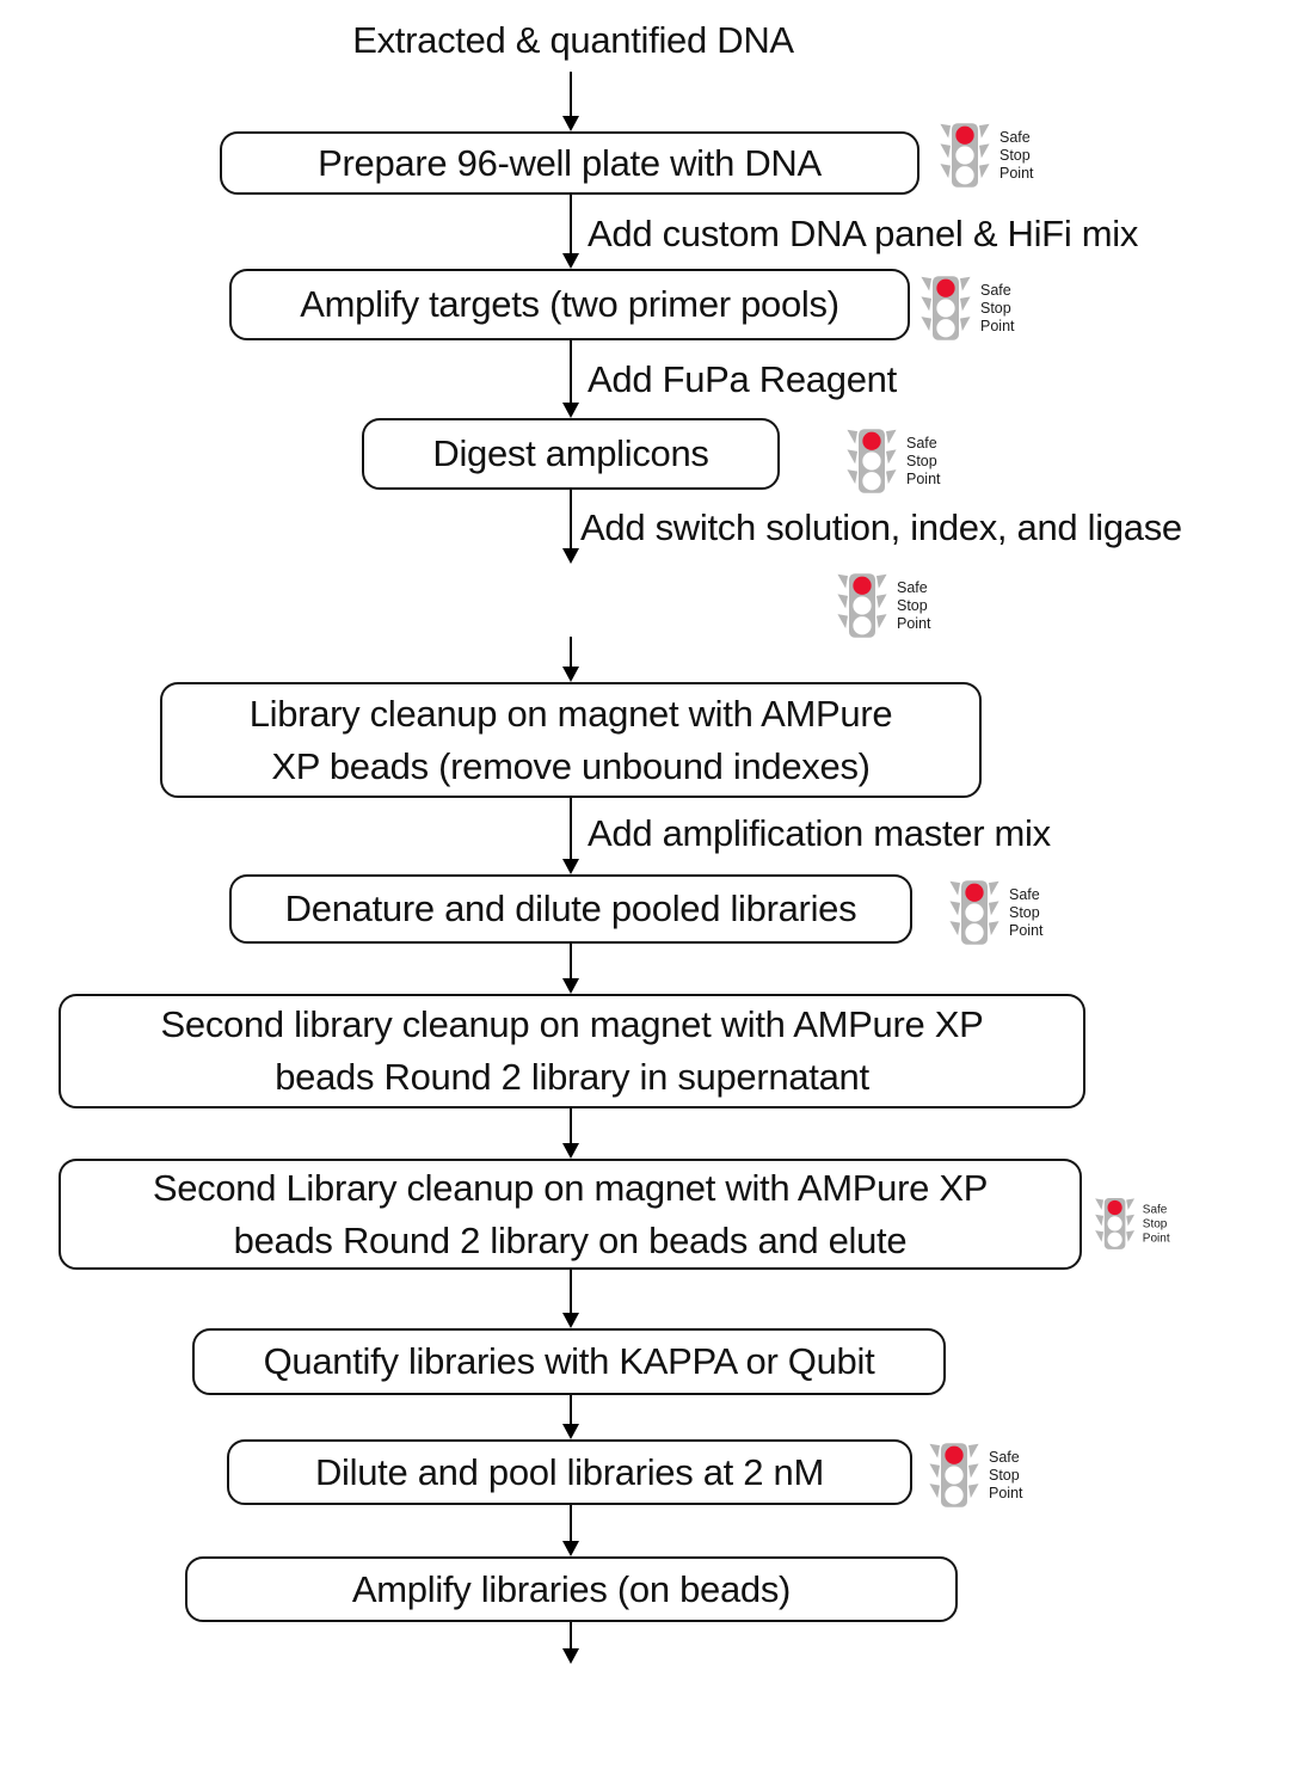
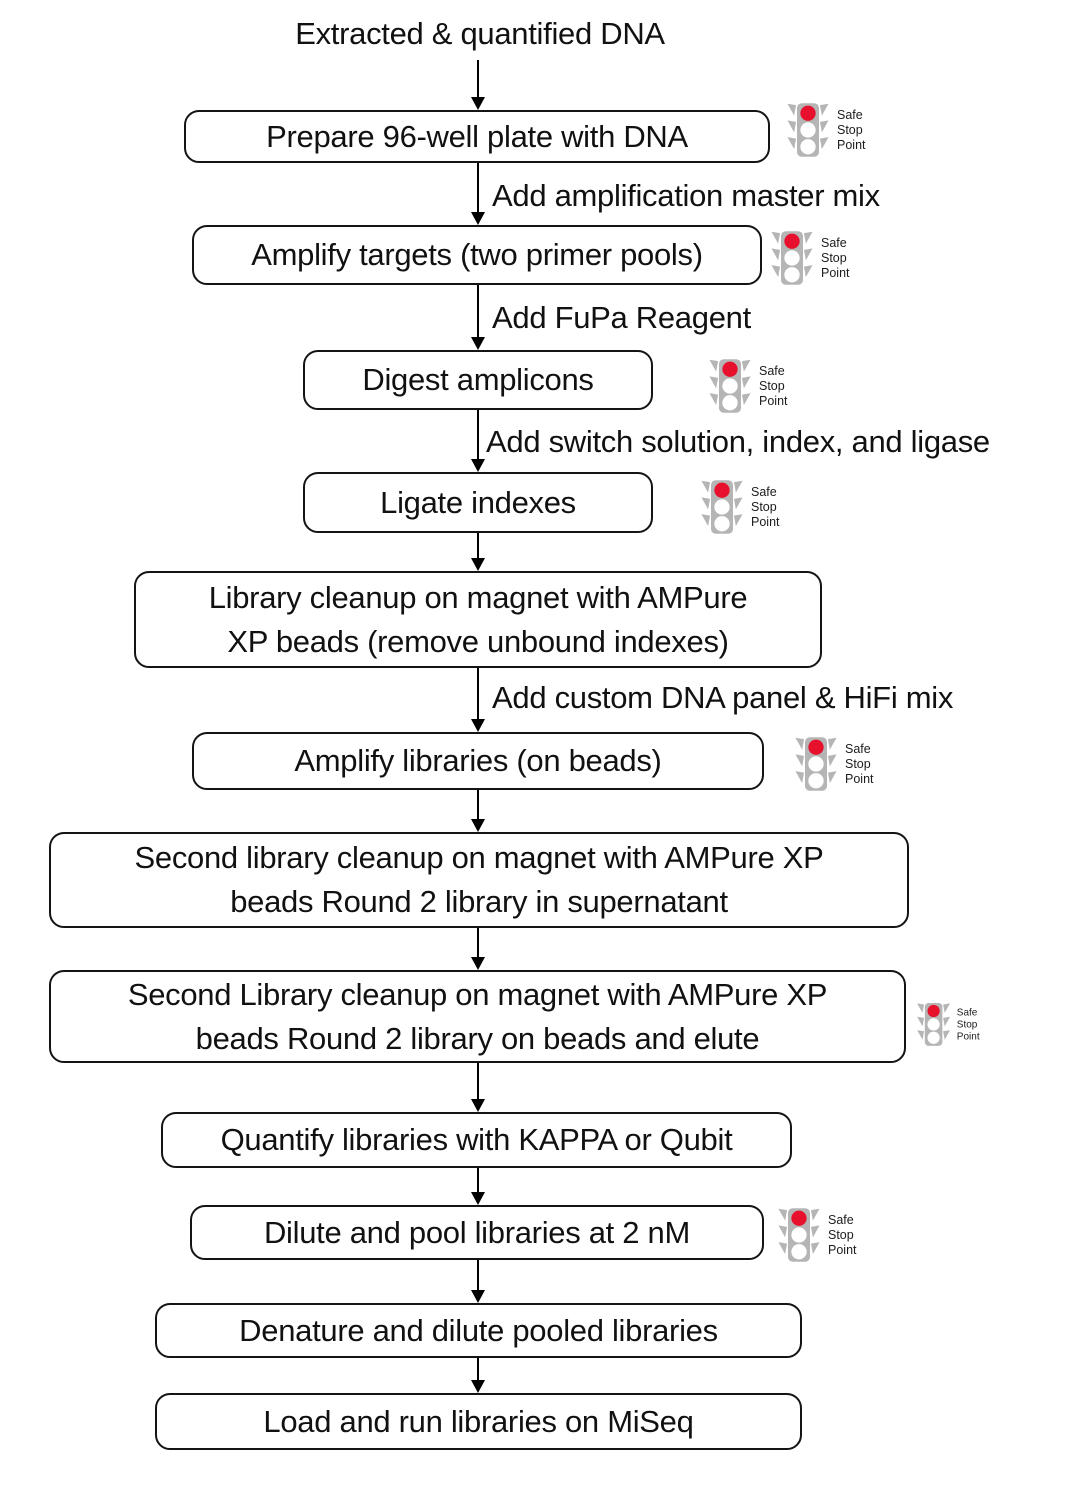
  Extracted & quantified DNA
- Add custom DNA panel & HiFi mix
+ Add amplification master mix
  Add FuPa Reagent
  Add switch solution, index, and ligase
- Add amplification master mix
+ Add custom DNA panel & HiFi mix
  Prepare 96-well plate with DNA
  Amplify targets (two primer pools)
  Digest amplicons
+ Ligate indexes
  Library cleanup on magnet with AMPure XP beads (remove unbound indexes)
- Denature and dilute pooled libraries
+ Amplify libraries (on beads)
  Second library cleanup on magnet with AMPure XP beads Round 2 library in supernatant
  Second Library cleanup on magnet with AMPure XP beads Round 2 library on beads and elute
  Quantify libraries with KAPPA or Qubit
  Dilute and pool libraries at 2 nM
- Amplify libraries (on beads)
+ Denature and dilute pooled libraries
+ Load and run libraries on MiSeq
  Safe
  Stop
  Point
  Safe
  Stop
  Point
  Safe
  Stop
  Point
  Safe
  Stop
  Point
  Safe
  Stop
  Point
  Safe
  Stop
  Point
  Safe
  Stop
  Point
